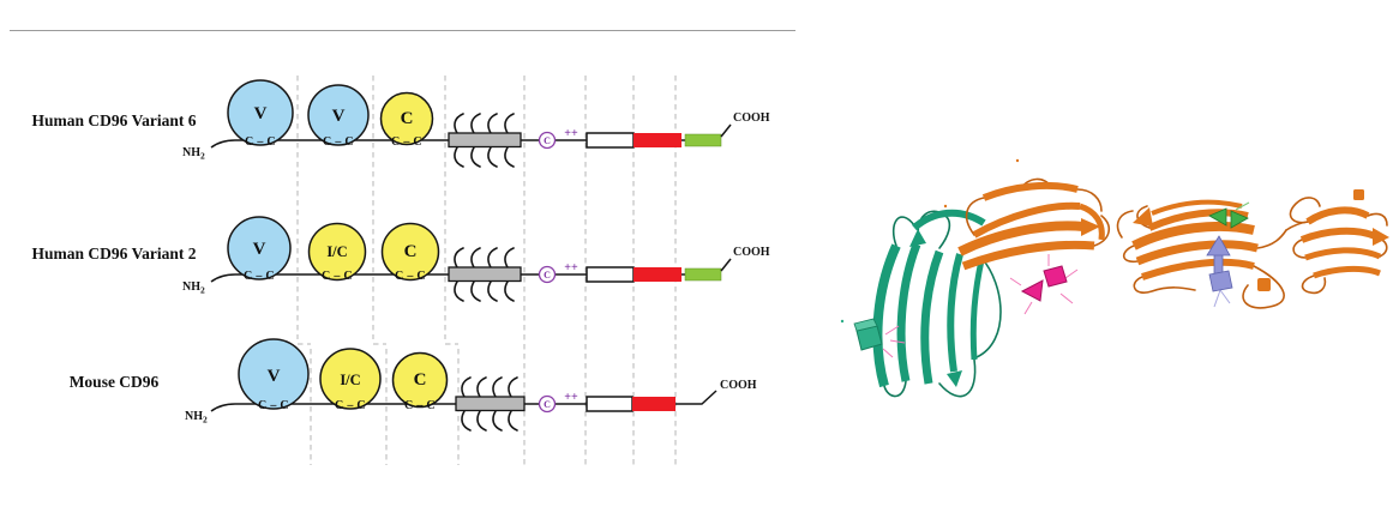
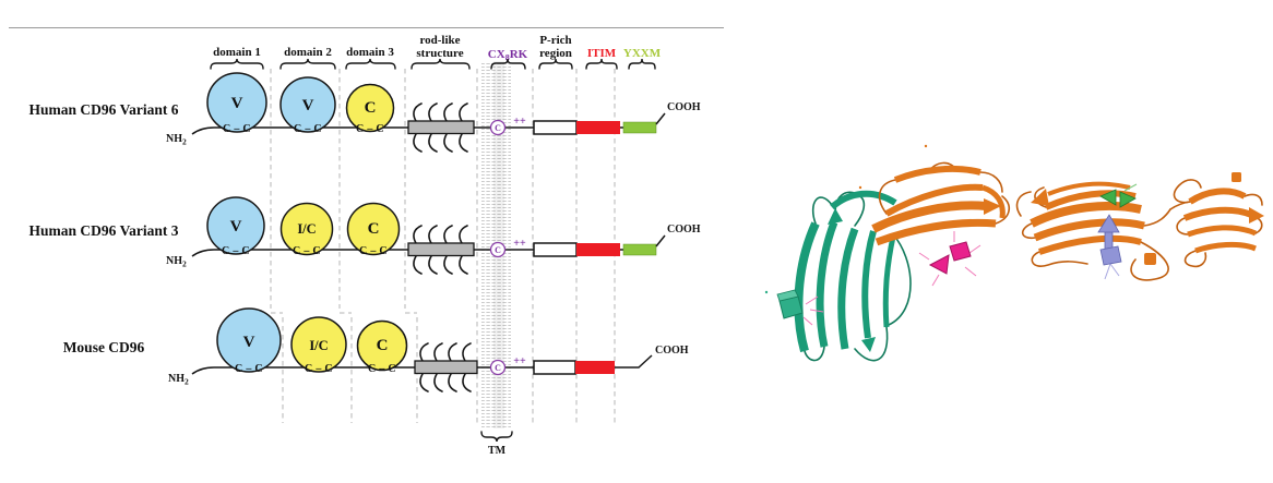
+ TM
+ domain 1
+ domain 2
+ domain 3
+ rod-like
+ structure
+ CX8RK
+ P-rich
+ region
+ ITIM
+ YXXM
  Human CD96 Variant 6
  NH2
  V
  C – C
  V
  C – C
  C
  C – C
  C
  ++
  COOH
- Human CD96 Variant 2
+ Human CD96 Variant 3
  NH2
  V
  C – C
  I/C
  C – C
  C
  C – C
  C
  ++
  COOH
  Mouse CD96
  NH2
  V
  C – C
  I/C
  C – C
  C
  C – C
  C
  ++
  COOH
